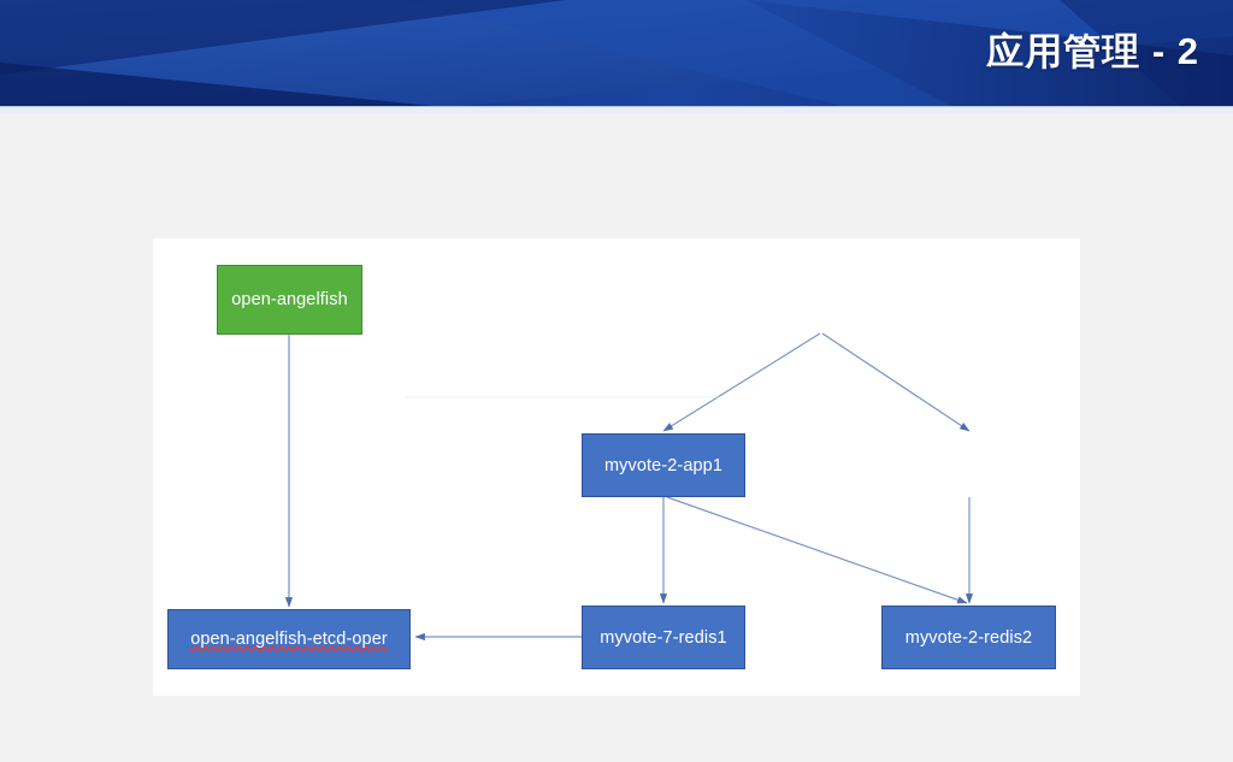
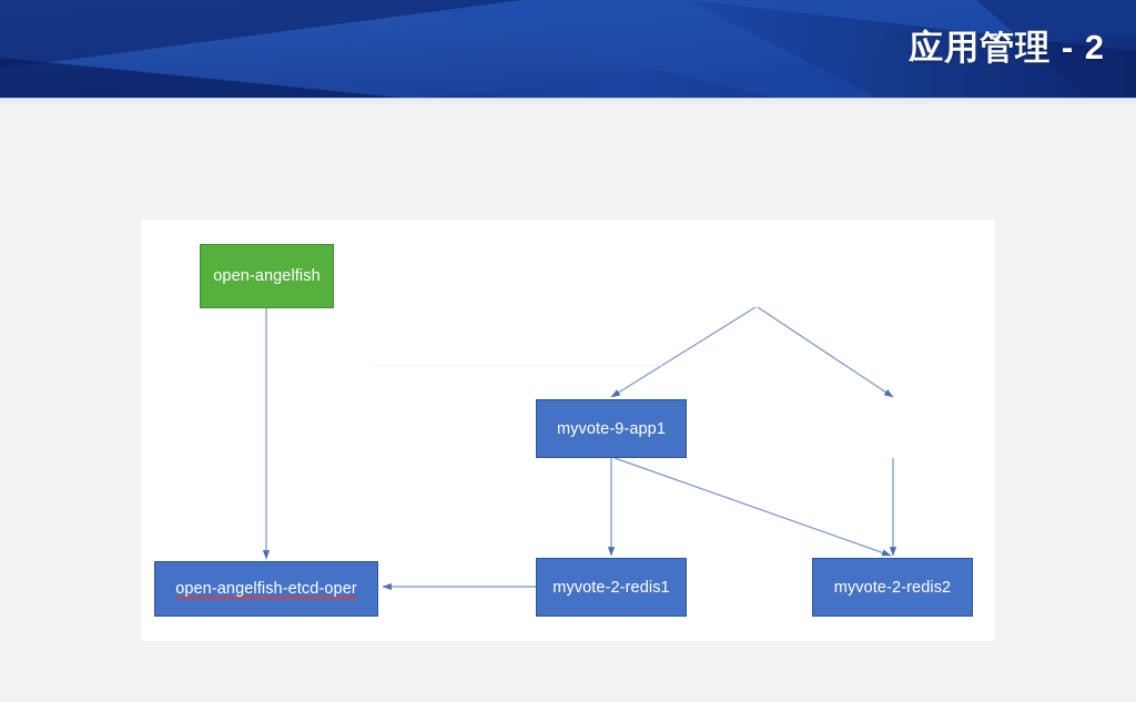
  应用管理 - 2
  open-angelfish
- myvote-2-app1
+ myvote-9-app1
  open-angelfish-etcd-oper
- myvote-7-redis1
+ myvote-2-redis1
  myvote-2-redis2
